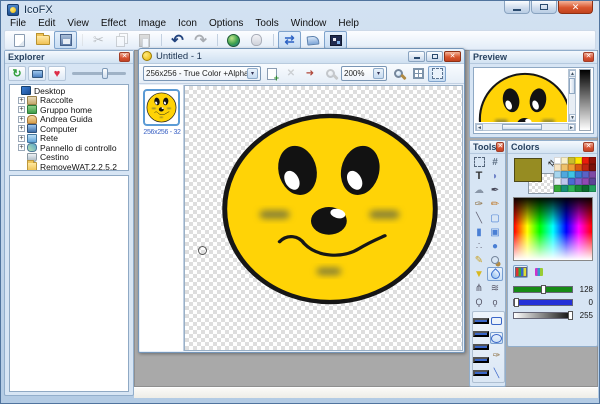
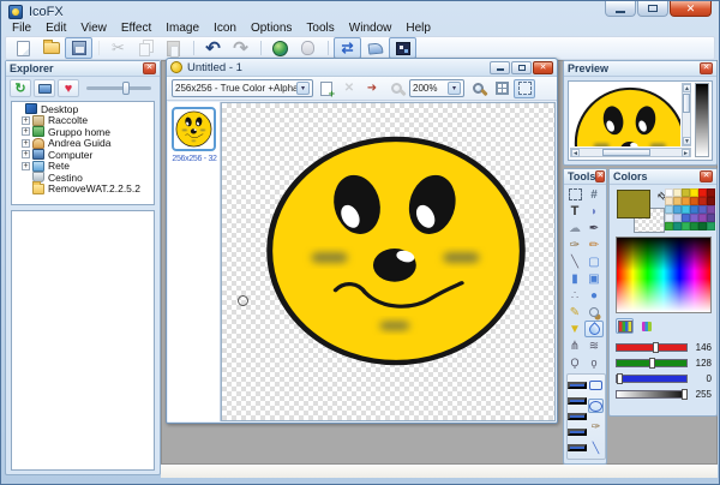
  IcoFX
  File
  Edit
  View
  Effect
  Image
  Icon
  Options
  Tools
  Window
  Help
  Explorer
  Desktop
  Raccolte
  Gruppo home
  Andrea Guida
  Computer
  Rete
- Pannello di controllo
  Cestino
  RemoveWAT.2.2.5.2
  Untitled - 1
  256x256 - True Color +Alph
  200%
  Preview
  Tools
  #
  T
  ◗
  ☁
  ✒
  ✑
  ✏
  ╲
  ▢
  ▮
  ▣
  ∴
  ●
  ✎
  ▼
  ⋔
  ≋
  Ϙ
  ϙ
  ✑
  ╲
  Colors
+ 146
  128
  0
  255
